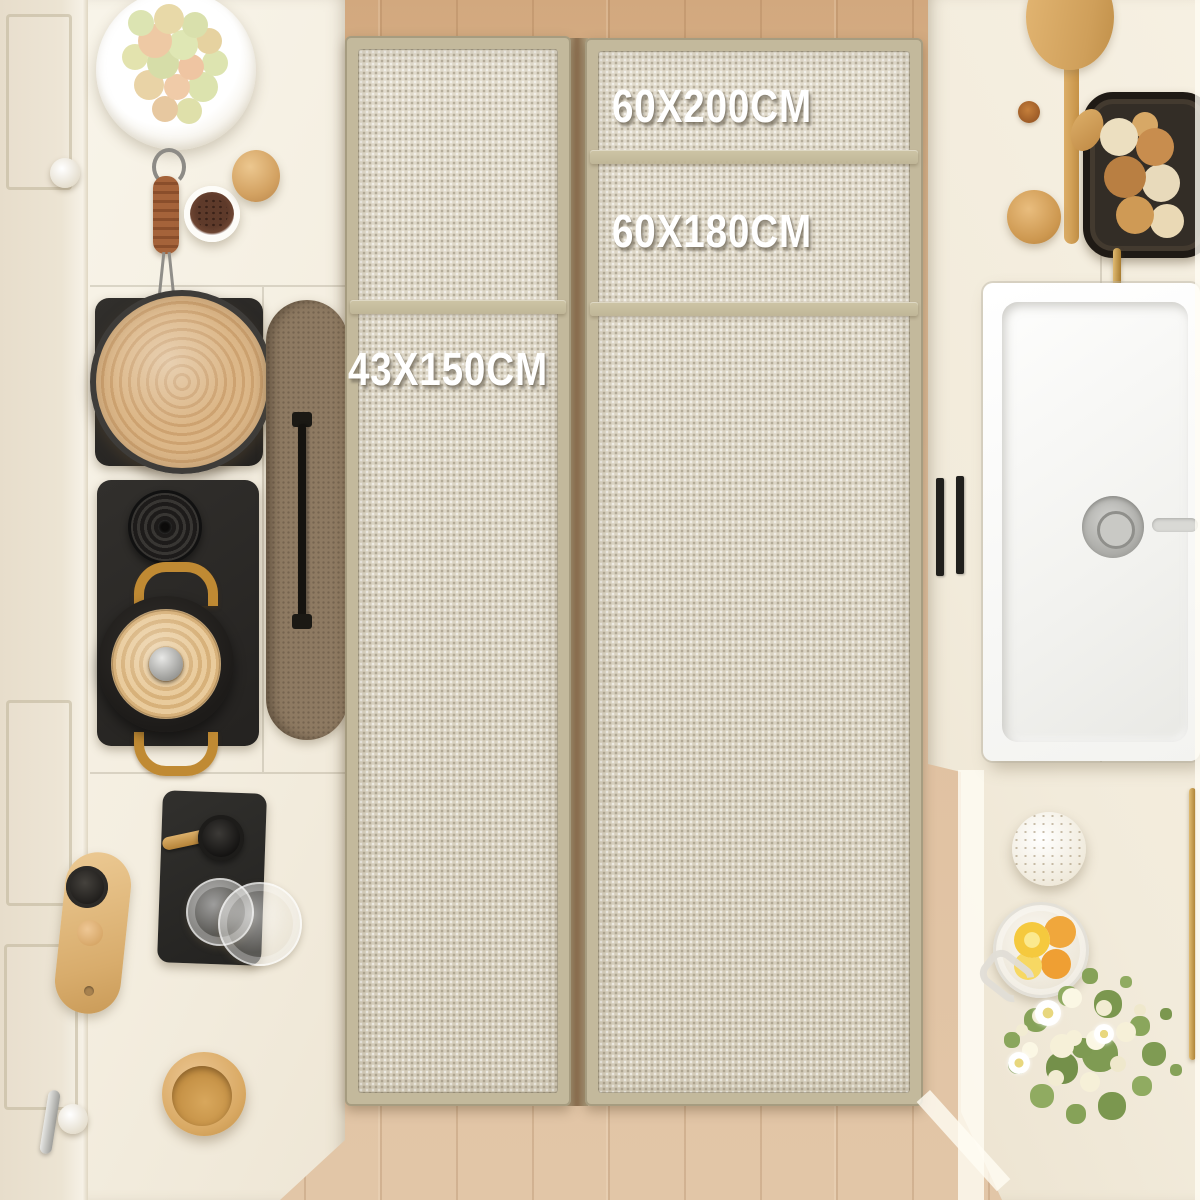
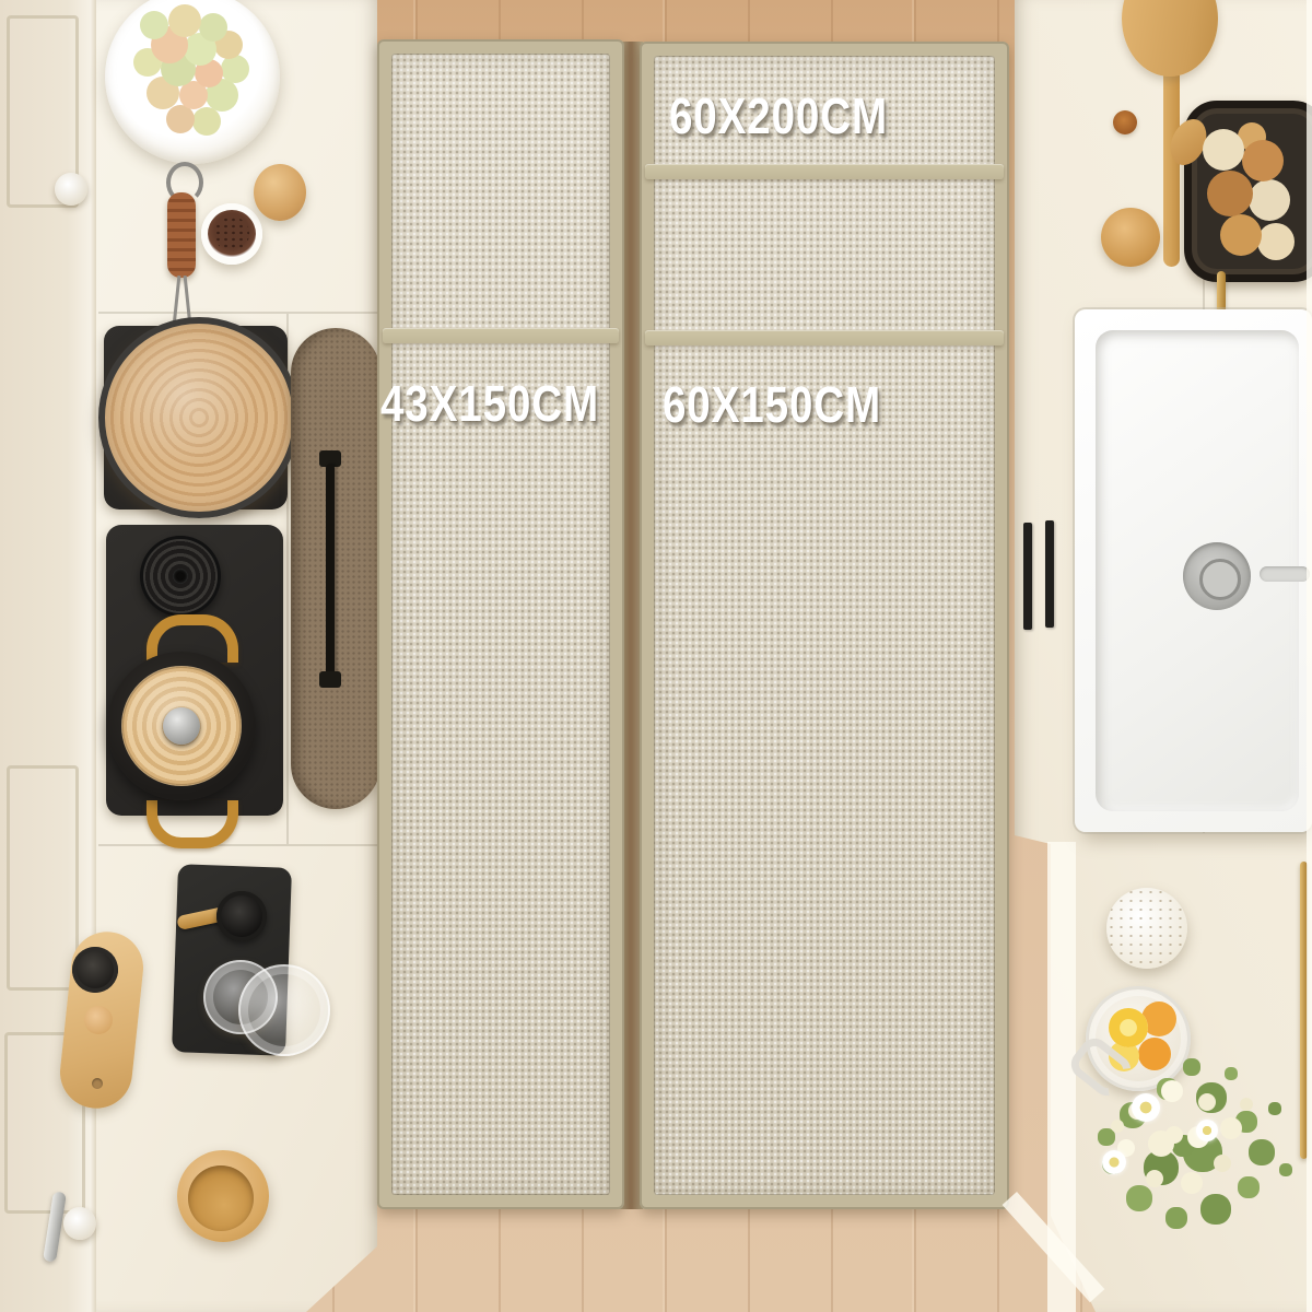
  60X200CM
- 60X180CM
  43X150CM
+ 60X150CM
